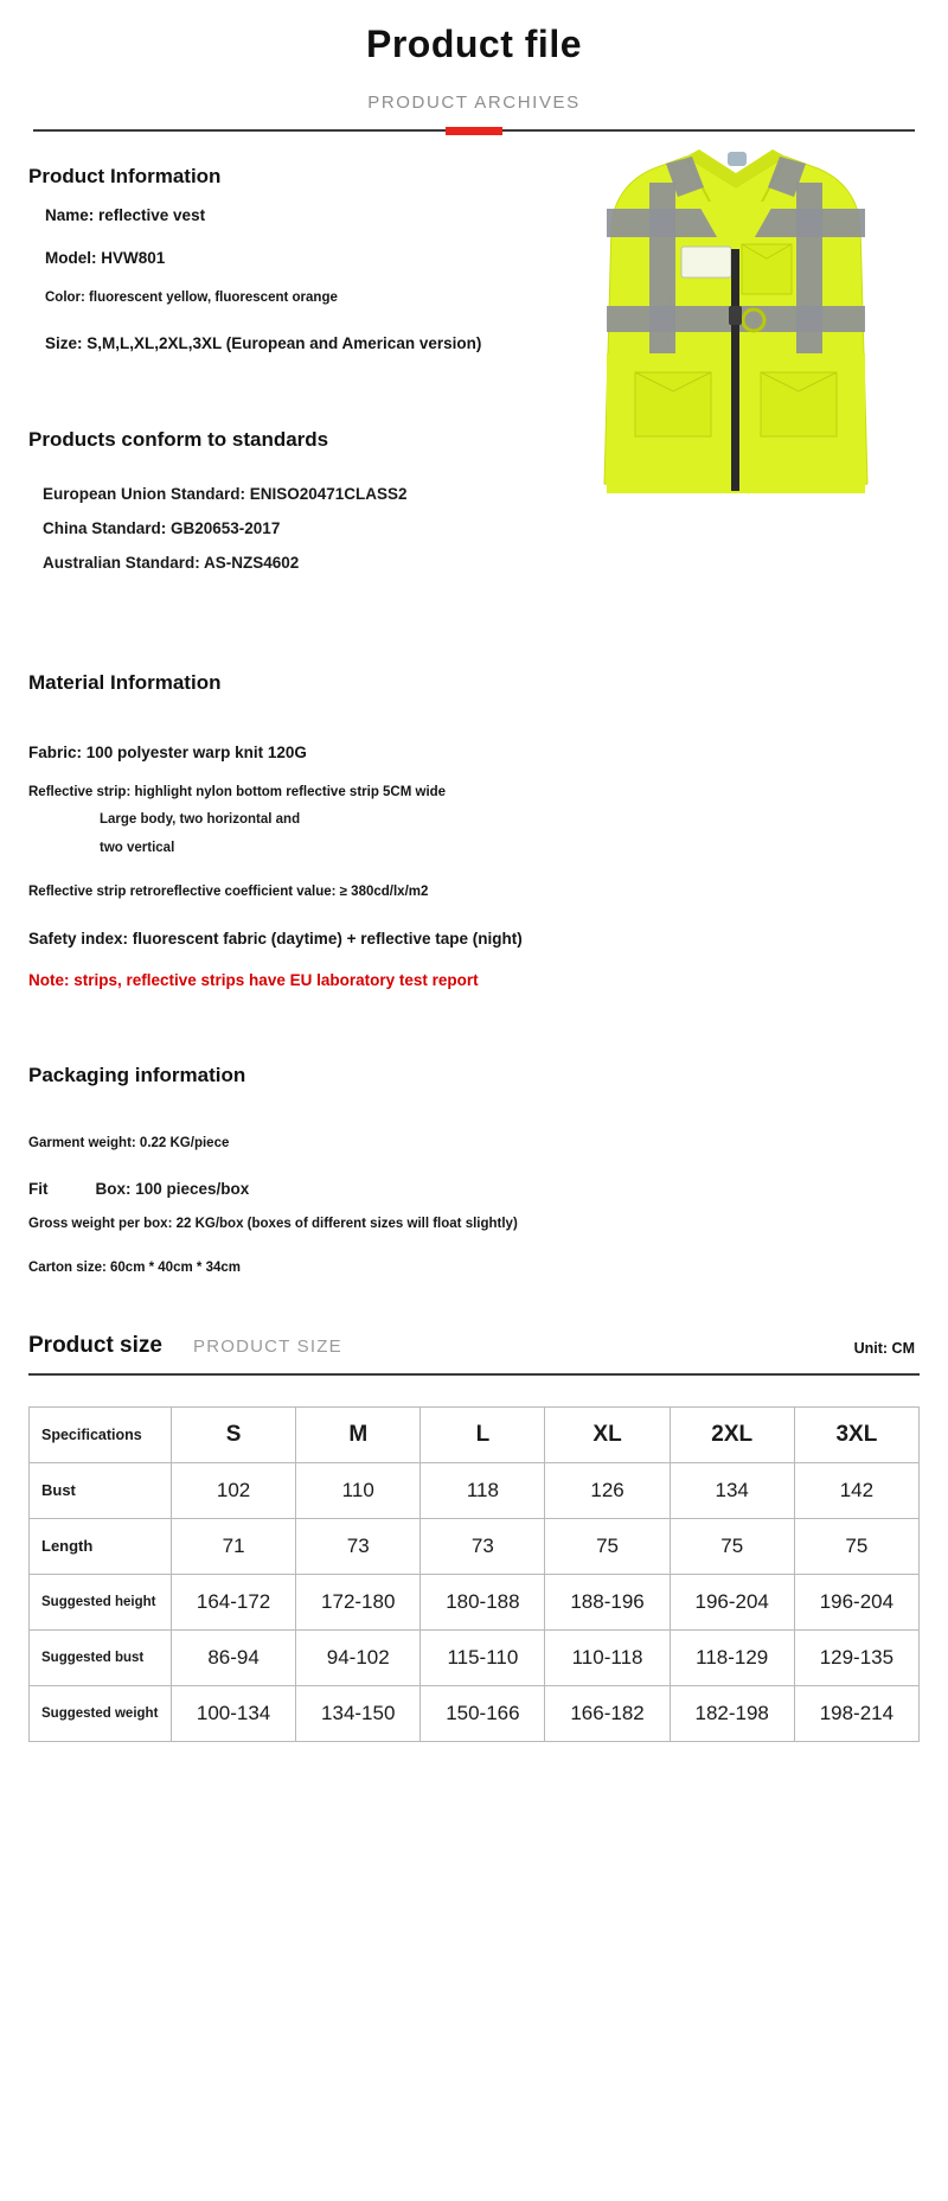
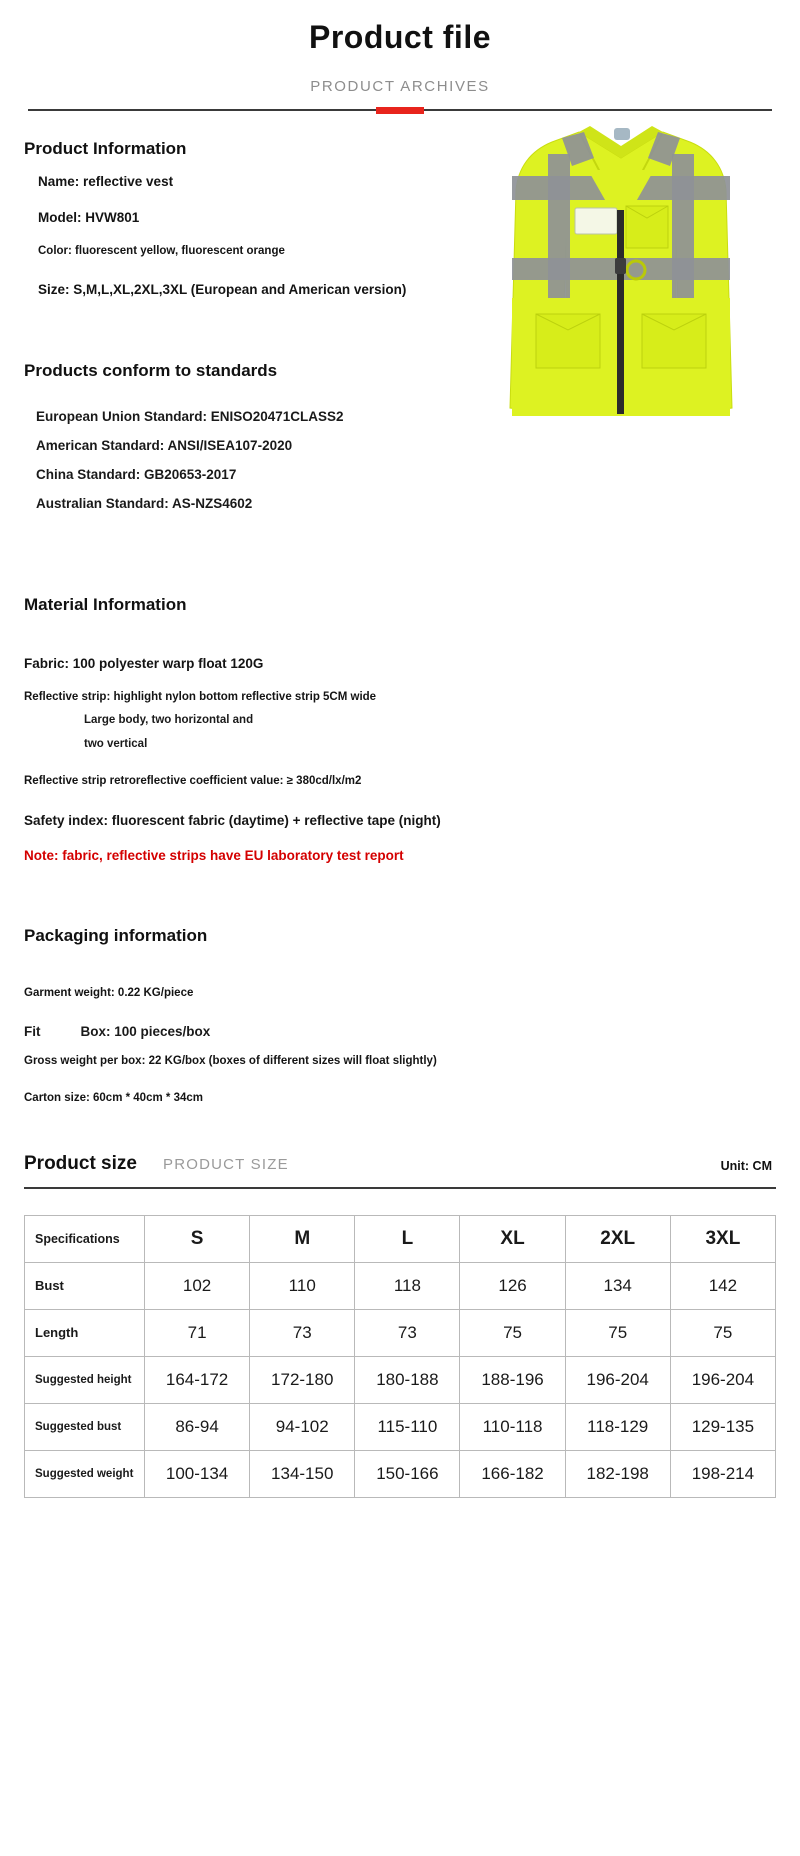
  Product file
  PRODUCT ARCHIVES
  Product Information
  Name: reflective vest
  Model: HVW801
  Color: fluorescent yellow, fluorescent orange
  Size: S,M,L,XL,2XL,3XL (European and American version)
  Products conform to standards
  European Union Standard: ENISO20471CLASS2
+ American Standard: ANSI/ISEA107-2020
  China Standard: GB20653-2017
  Australian Standard: AS-NZS4602
  Material Information
- Fabric: 100 polyester warp knit 120G
+ Fabric: 100 polyester warp float 120G
  Reflective strip: highlight nylon bottom reflective strip 5CM wide
  Large body, two horizontal and
  two vertical
  Reflective strip retroreflective coefficient value: ≥ 380cd/lx/m2
  Safety index: fluorescent fabric (daytime) + reflective tape (night)
- Note: strips, reflective strips have EU laboratory test report
+ Note: fabric, reflective strips have EU laboratory test report
  Packaging information
  Garment weight: 0.22 KG/piece
  Fit
  Box: 100 pieces/box
  Gross weight per box: 22 KG/box (boxes of different sizes will float slightly)
  Carton size: 60cm * 40cm * 34cm
  Product size
  PRODUCT SIZE
  Unit: CM
  Specifications	S	M	L	XL	2XL	3XL
  Bust	102	110	118	126	134	142
  Length	71	73	73	75	75	75
  Suggested height	164-172	172-180	180-188	188-196	196-204	196-204
  Suggested bust	86-94	94-102	115-110	110-118	118-129	129-135
  Suggested weight	100-134	134-150	150-166	166-182	182-198	198-214
